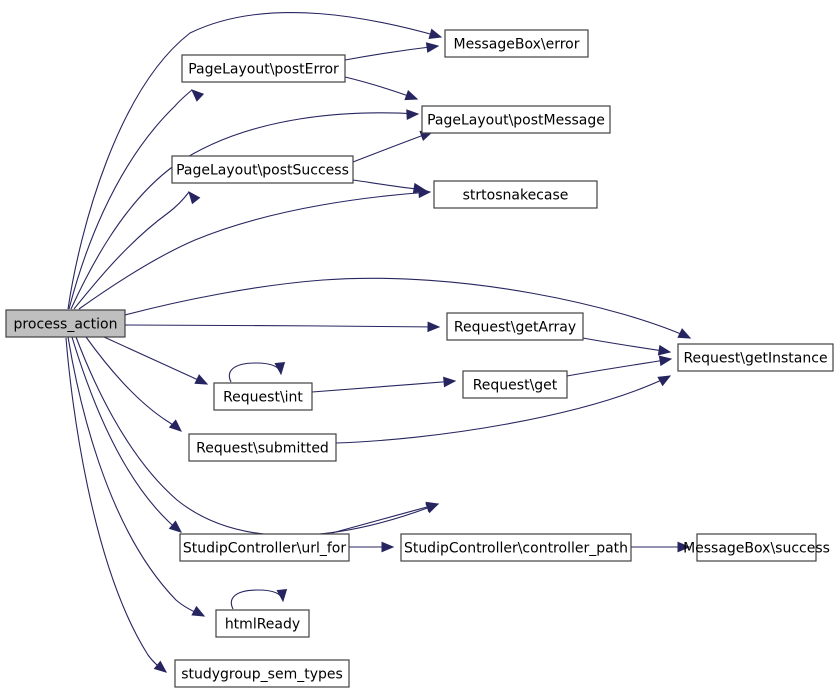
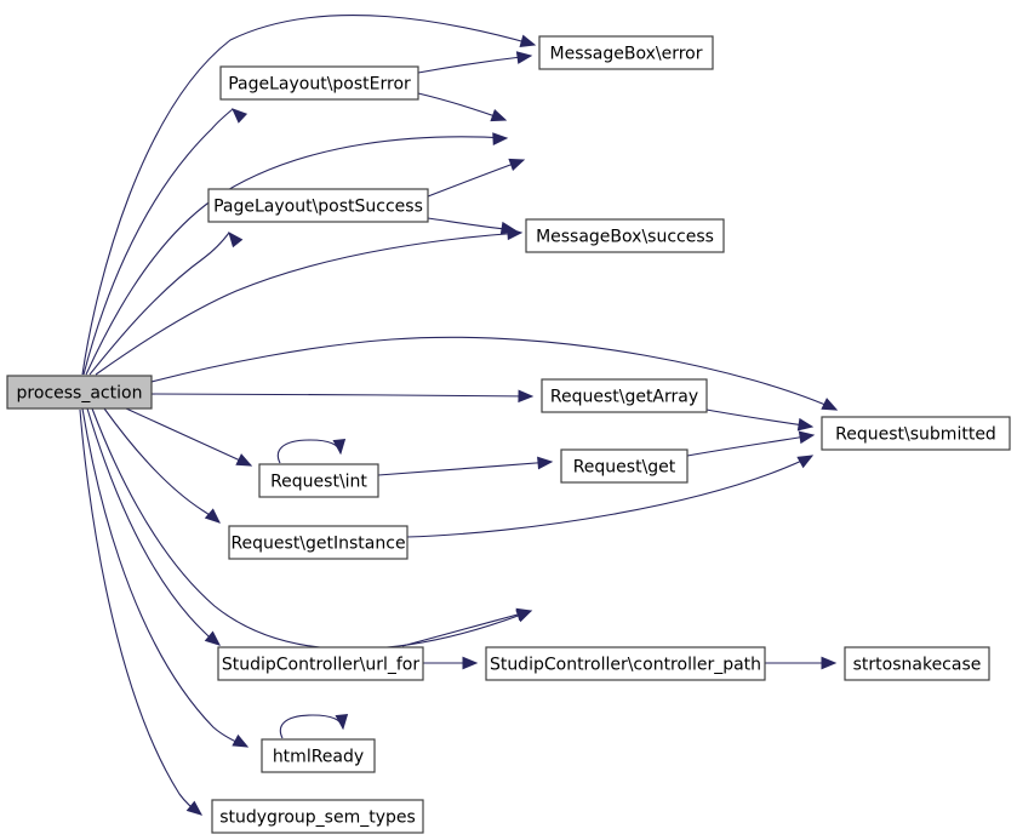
  process_action
  MessageBox\error
  PageLayout\postError
- PageLayout\postMessage
  PageLayout\postSuccess
- strtosnakecase
+ MessageBox\success
  Request\getArray
- Request\getInstance
+ Request\submitted
  Request\int
  Request\get
- Request\submitted
+ Request\getInstance
  StudipController\url_for
  StudipController\controller_path
- MessageBox\success
+ strtosnakecase
  htmlReady
  studygroup_sem_types
